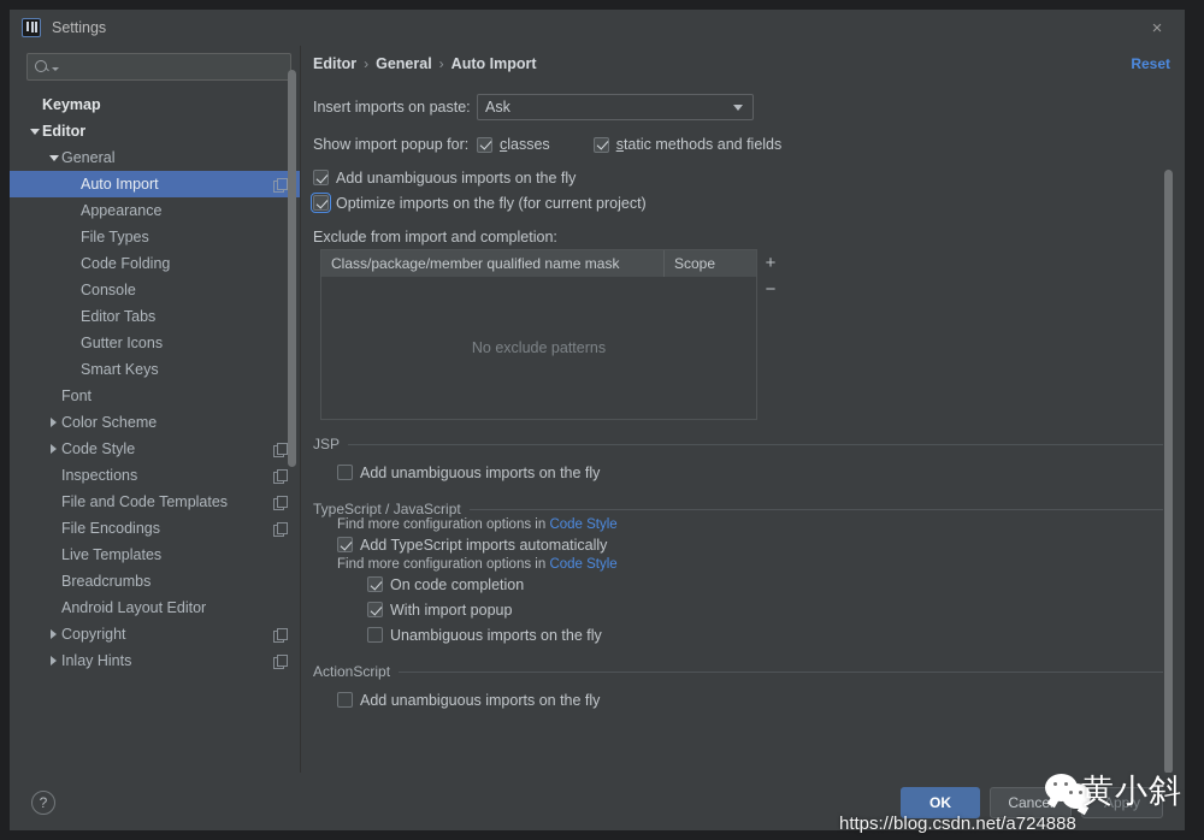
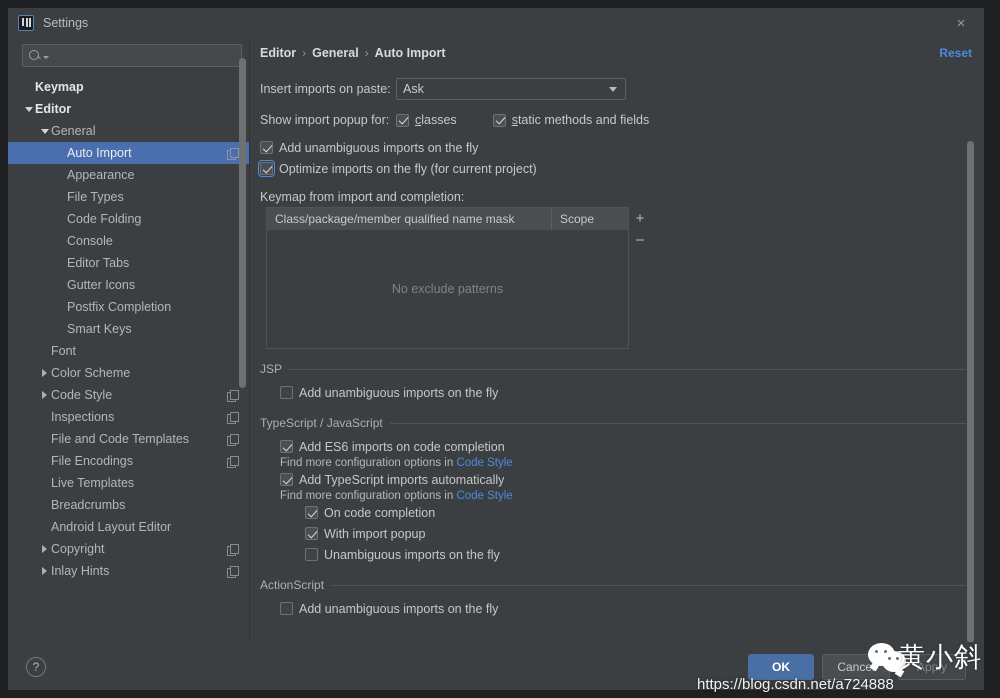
  Settings
  ×
  Keymap
  Editor
  General
  Auto Import
  Appearance
  File Types
  Code Folding
  Console
  Editor Tabs
  Gutter Icons
+ Postfix Completion
  Smart Keys
  Font
  Color Scheme
  Code Style
  Inspections
  File and Code Templates
  File Encodings
  Live Templates
  Breadcrumbs
  Android Layout Editor
  Copyright
  Inlay Hints
  Editor
  ›
  General
  ›
  Auto Import
  Reset
  Insert imports on paste:
  Ask
  Show import popup for:
  classes
  static methods and fields
  Add unambiguous imports on the fly
  Optimize imports on the fly (for current project)
- Exclude from import and completion:
+ Keymap from import and completion:
  Class/package/member qualified name mask
  Scope
  No exclude patterns
  +
  −
  JSP
  Add unambiguous imports on the fly
  TypeScript / JavaScript
+ Add ES6 imports on code completion
  Find more configuration options in Code Style
  Add TypeScript imports automatically
  Find more configuration options in Code Style
  On code completion
  With import popup
  Unambiguous imports on the fly
  ActionScript
  Add unambiguous imports on the fly
  ?
  OK
  Cance
  Apply
  黄小斜
  https://blog.csdn.net/a724888
